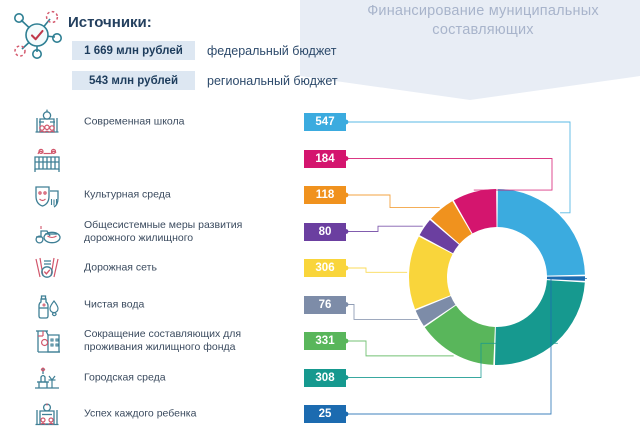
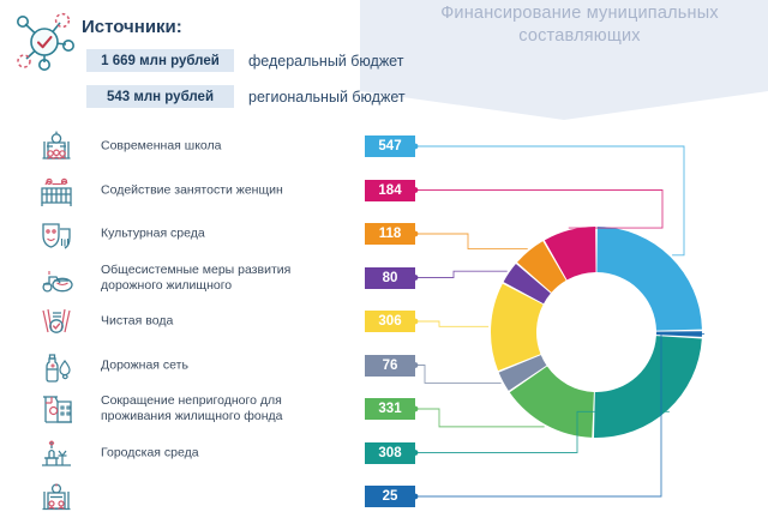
  Финансирование муниципальных составляющих
  Источники:
  1 669 млн рублей
  федеральный бюджет
  543 млн рублей
  региональный бюджет
  Современная школа
  547
+ Содействие занятости женщин
  184
  Культурная среда
  118
  Общесистемные меры развития дорожного жилищного
  80
- Дорожная сеть
+ Чистая вода
  306
- Чистая вода
+ Дорожная сеть
  76
- Сокращение составляющих для проживания жилищного фонда
+ Сокращение непригодного для проживания жилищного фонда
  331
  Городская среда
  308
- Успех каждого ребенка
  25
